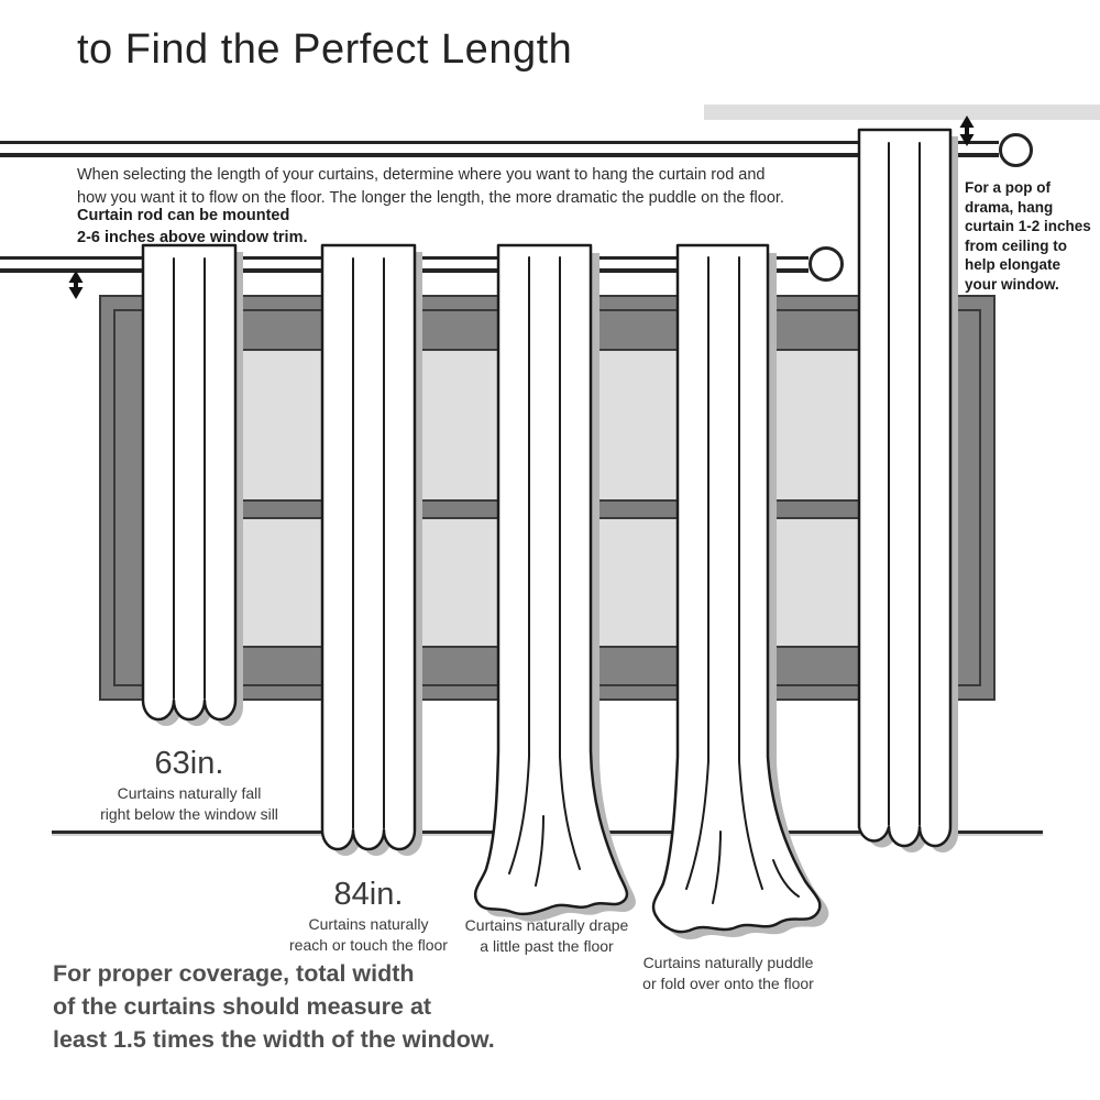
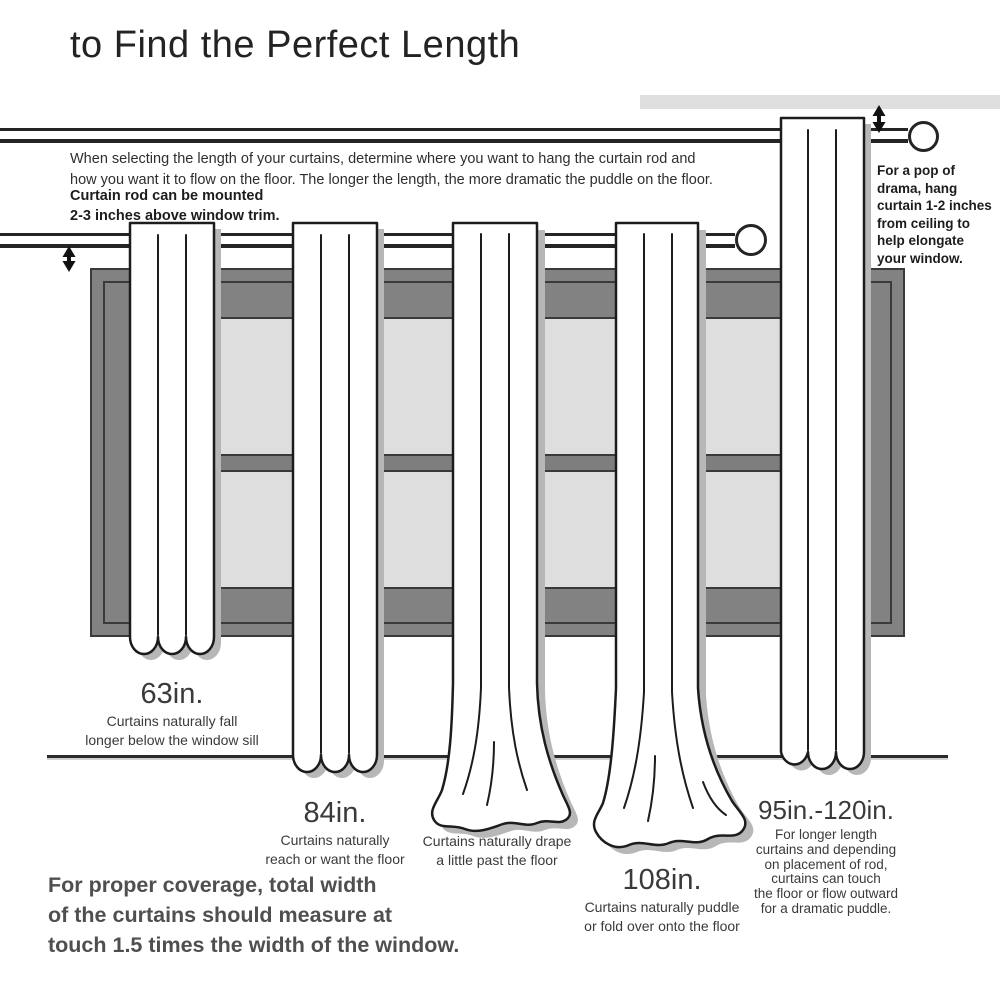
  to Find the Perfect Length
  When selecting the length of your curtains, determine where you want to hang the curtain rod and
  how you want it to flow on the floor. The longer the length, the more dramatic the puddle on the floor.
  Curtain rod can be mounted
- 2-6 inches above window trim.
+ 2-3 inches above window trim.
  For a pop of
  drama, hang
  curtain 1-2 inches
  from ceiling to
  help elongate
  your window.
  63in.
  Curtains naturally fall
- right below the window sill
+ longer below the window sill
  84in.
  Curtains naturally
- reach or touch the floor
+ reach or want the floor
  Curtains naturally drape
  a little past the floor
+ 108in.
  Curtains naturally puddle
  or fold over onto the floor
+ 95in.-120in.
+ For longer length
+ curtains and depending
+ on placement of rod,
+ curtains can touch
+ the floor or flow outward
+ for a dramatic puddle.
  For proper coverage, total width
  of the curtains should measure at
- least 1.5 times the width of the window.
+ touch 1.5 times the width of the window.
